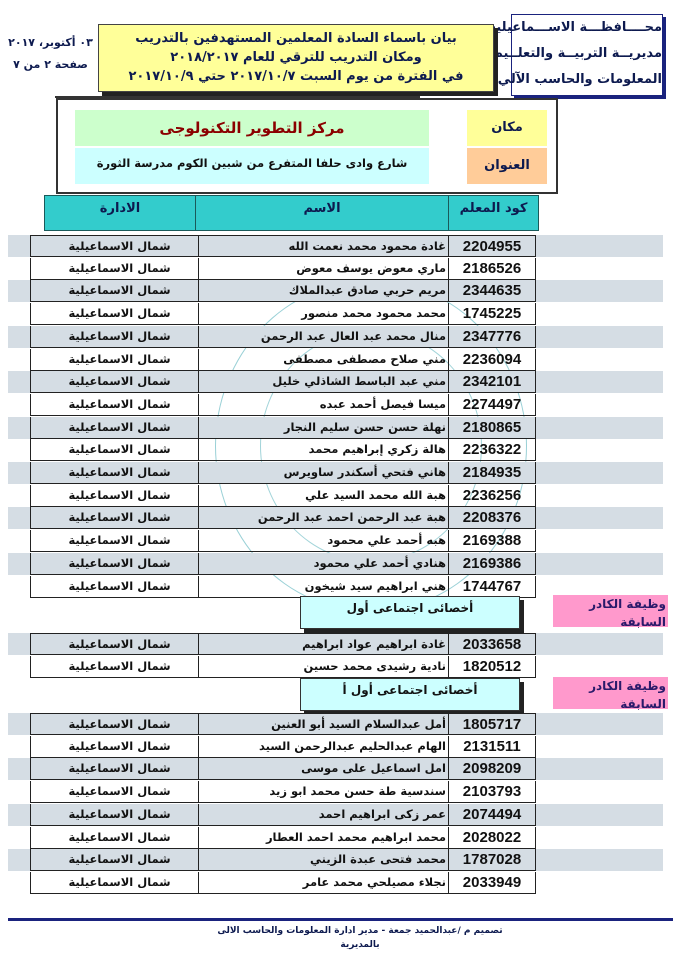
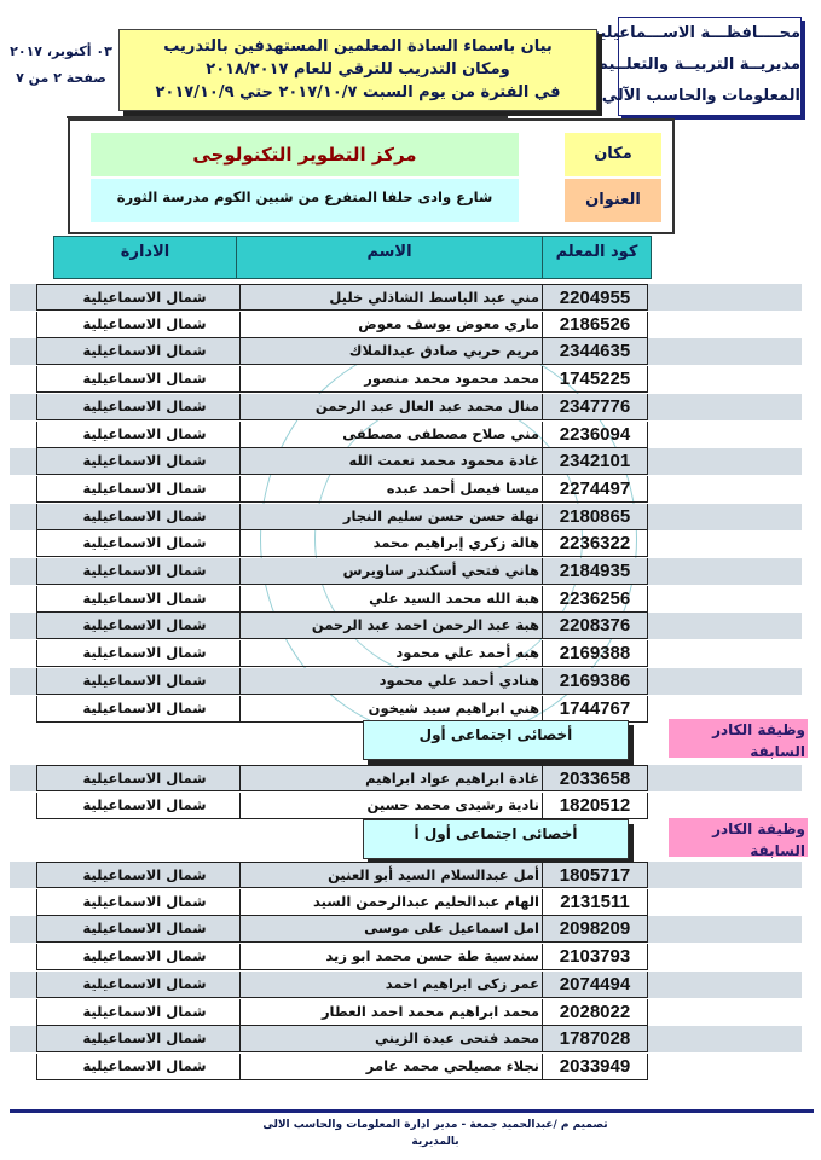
  محــــافظـــة الاســـماعيلي
  مديريــة التربيــة والتعلــيم
  المعلومات والحاسب الآلي
  بيان باسماء السادة المعلمين المستهدفين بالتدريب
  ومكان التدريب للترقي للعام ٢٠١٨/٢٠١٧
  في الفترة من يوم السبت ٢٠١٧/١٠/٧ حتي ٢٠١٧/١٠/٩
  ٠٣ أكتوبر، ٢٠١٧
  صفحة ٢ من ٧
  مركز التطوير التكنولوجى
  شارع وادى حلفا المتفرع من شبين الكوم مدرسة الثورة
  العنوان
  كود المعلم
  الاسم
  الادارة
  2204955
- غادة محمود محمد نعمت الله
+ مني عبد الباسط الشاذلي خليل
  شمال الاسماعيلية
  2186526
  ماري معوض يوسف معوض
  شمال الاسماعيلية
  2344635
  مريم حربي صادق عبدالملاك
  شمال الاسماعيلية
  1745225
  محمد محمود محمد منصور
  شمال الاسماعيلية
  2347776
  منال محمد عبد العال عبد الرحمن
  شمال الاسماعيلية
  2236094
  مني صلاح مصطفى مصطفى
  شمال الاسماعيلية
  2342101
- مني عبد الباسط الشاذلي خليل
+ غادة محمود محمد نعمت الله
  شمال الاسماعيلية
  2274497
  ميسا فيصل أحمد عبده
  شمال الاسماعيلية
  2180865
  نهلة حسن حسن سليم النجار
  شمال الاسماعيلية
  2236322
  هالة زكري إبراهيم محمد
  شمال الاسماعيلية
  2184935
  هاني فتحي أسكندر ساويرس
  شمال الاسماعيلية
  2236256
  هبة الله محمد السيد علي
  شمال الاسماعيلية
  2208376
  هبة عبد الرحمن احمد عبد الرحمن
  شمال الاسماعيلية
  2169388
  هبه أحمد علي محمود
  شمال الاسماعيلية
  2169386
  هنادي أحمد علي محمود
  شمال الاسماعيلية
  1744767
  هني ابراهيم سيد شيخون
  شمال الاسماعيلية
  وظيفة الكادر السابقة
  أخصائى اجتماعى أول
  2033658
  غادة ابراهيم عواد ابراهيم
  شمال الاسماعيلية
  1820512
  نادية رشيدى محمد حسين
  شمال الاسماعيلية
  وظيفة الكادر السابقة
  أخصائى اجتماعى أول أ
  1805717
  أمل عبدالسلام السيد أبو العنين
  شمال الاسماعيلية
  2131511
  الهام عبدالحليم عبدالرحمن السيد
  شمال الاسماعيلية
  2098209
  امل اسماعيل على موسى
  شمال الاسماعيلية
  2103793
  سندسية طة حسن محمد ابو زيد
  شمال الاسماعيلية
  2074494
  عمر زكى ابراهيم احمد
  شمال الاسماعيلية
  2028022
  محمد ابراهيم محمد احمد العطار
  شمال الاسماعيلية
  1787028
  محمد فتحى عبدة الزيني
  شمال الاسماعيلية
  2033949
  نجلاء مصيلحي محمد عامر
  شمال الاسماعيلية
  تصميم م /عبدالحميد جمعة - مدير ادارة المعلومات والحاسب الالى بالمديرية
